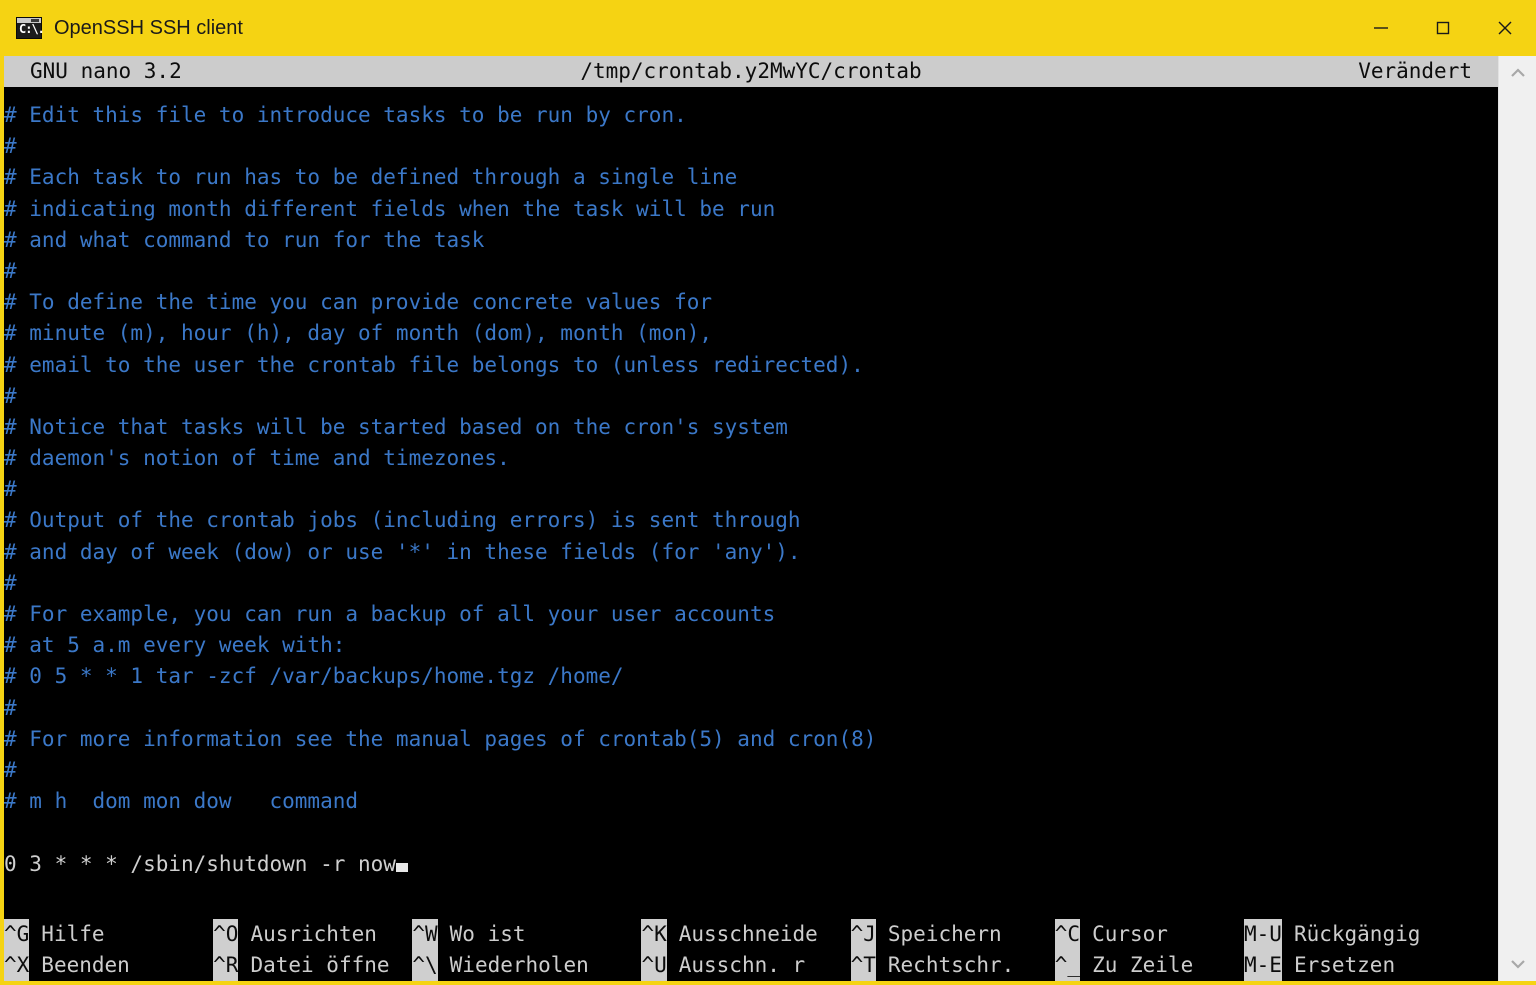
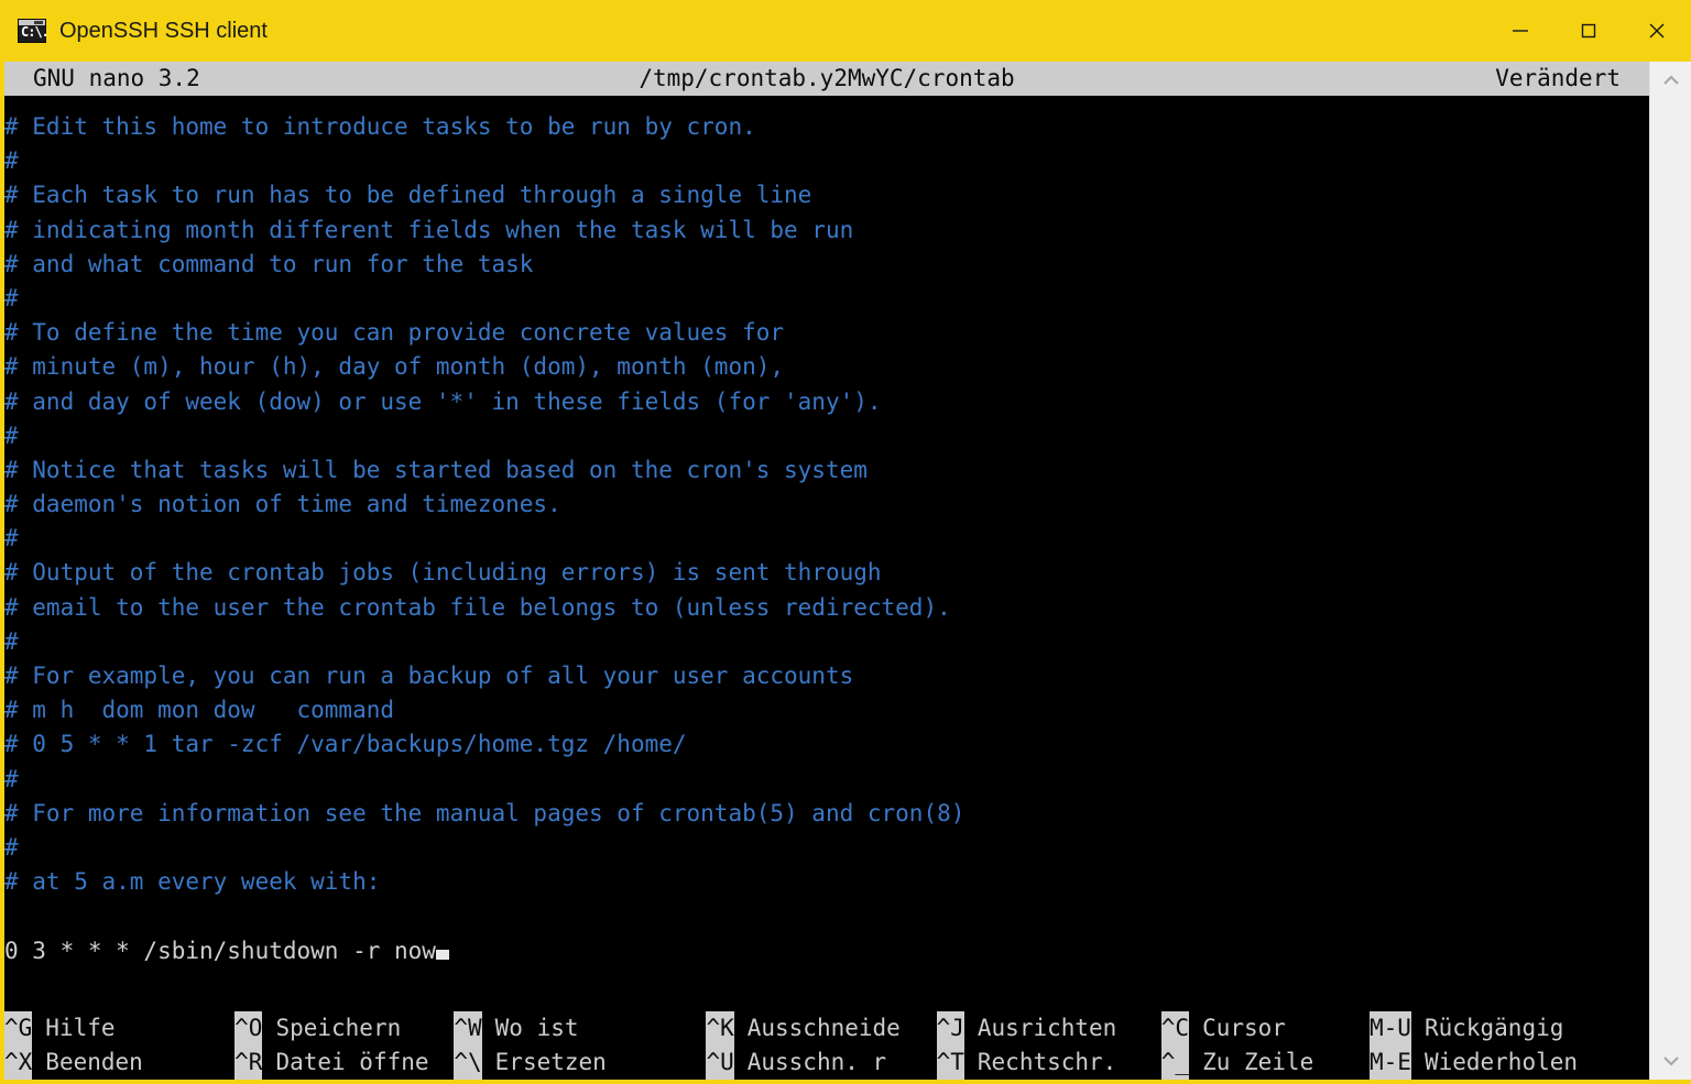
  C:\.
  OpenSSH SSH client
  GNU nano 3.2
  /tmp/crontab.y2MwYC/crontab
  Verändert
- # Edit this file to introduce tasks to be run by cron.
+ # Edit this home to introduce tasks to be run by cron.
  #
  # Each task to run has to be defined through a single line
  # indicating month different fields when the task will be run
  # and what command to run for the task
  #
  # To define the time you can provide concrete values for
  # minute (m), hour (h), day of month (dom), month (mon),
- # email to the user the crontab file belongs to (unless redirected).
+ # and day of week (dow) or use '*' in these fields (for 'any').
  #
  # Notice that tasks will be started based on the cron's system
  # daemon's notion of time and timezones.
  #
  # Output of the crontab jobs (including errors) is sent through
- # and day of week (dow) or use '*' in these fields (for 'any').
+ # email to the user the crontab file belongs to (unless redirected).
  #
  # For example, you can run a backup of all your user accounts
- # at 5 a.m every week with:
+ # m h dom mon dow command
  # 0 5 * * 1 tar -zcf /var/backups/home.tgz /home/
  #
  # For more information see the manual pages of crontab(5) and cron(8)
  #
- # m h dom mon dow command
+ # at 5 a.m every week with:
  0 3 * * * /sbin/shutdown -r now
  ^G
  Hilfe
  ^O
- Ausrichten
+ Speichern
  ^W
  Wo ist
  ^K
  Ausschneide
  ^J
- Speichern
+ Ausrichten
  ^C
  Cursor
  M-U
  Rückgängig
  ^X
  Beenden
  ^R
  Datei öffne
  ^\
- Wiederholen
+ Ersetzen
  ^U
  Ausschn. r
  ^T
  Rechtschr.
  ^_
  Zu Zeile
  M-E
- Ersetzen
+ Wiederholen
